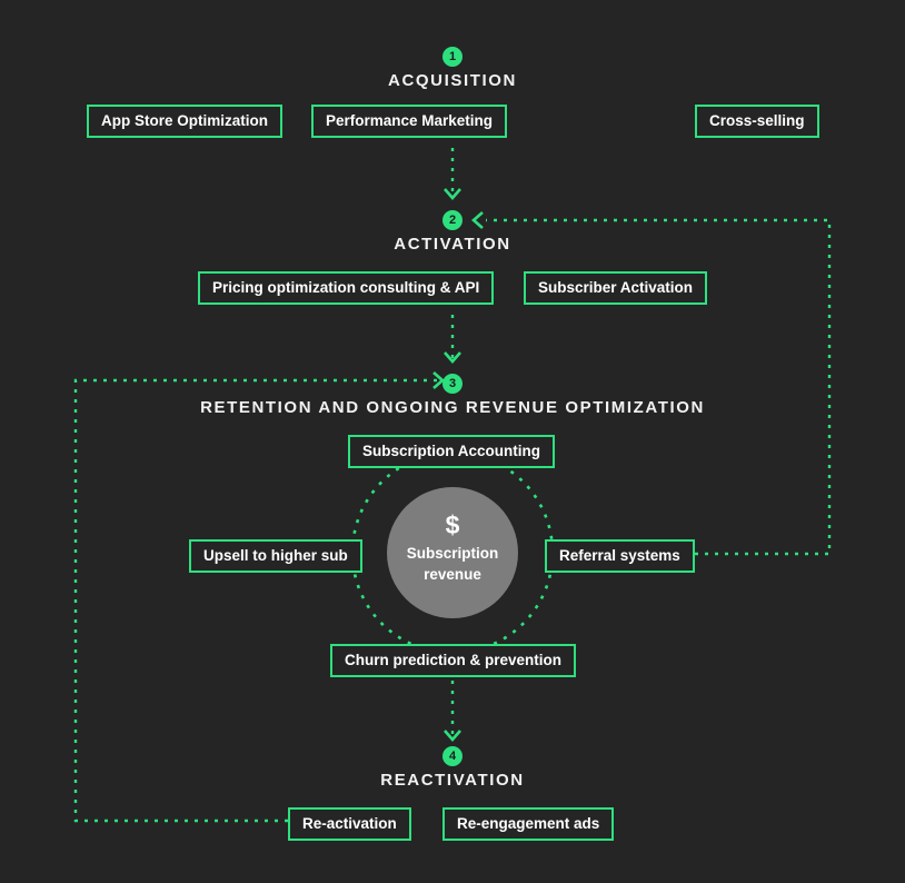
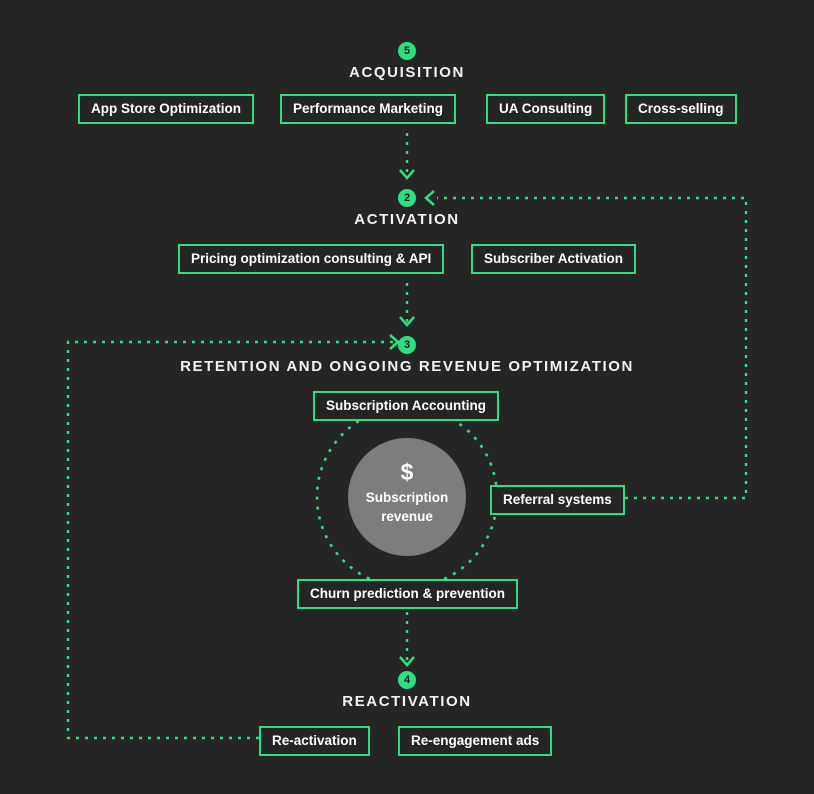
- 1
+ 5
  ACQUISITION
  App Store Optimization
  Performance Marketing
+ UA Consulting
  Cross-selling
  2
  ACTIVATION
  Pricing optimization consulting & API
  Subscriber Activation
  3
  RETENTION AND ONGOING REVENUE OPTIMIZATION
  Subscription Accounting
- Upsell to higher sub
  Referral systems
  Churn prediction & prevention
  $
  Subscription
  revenue
  4
  REACTIVATION
  Re-activation
  Re-engagement ads
